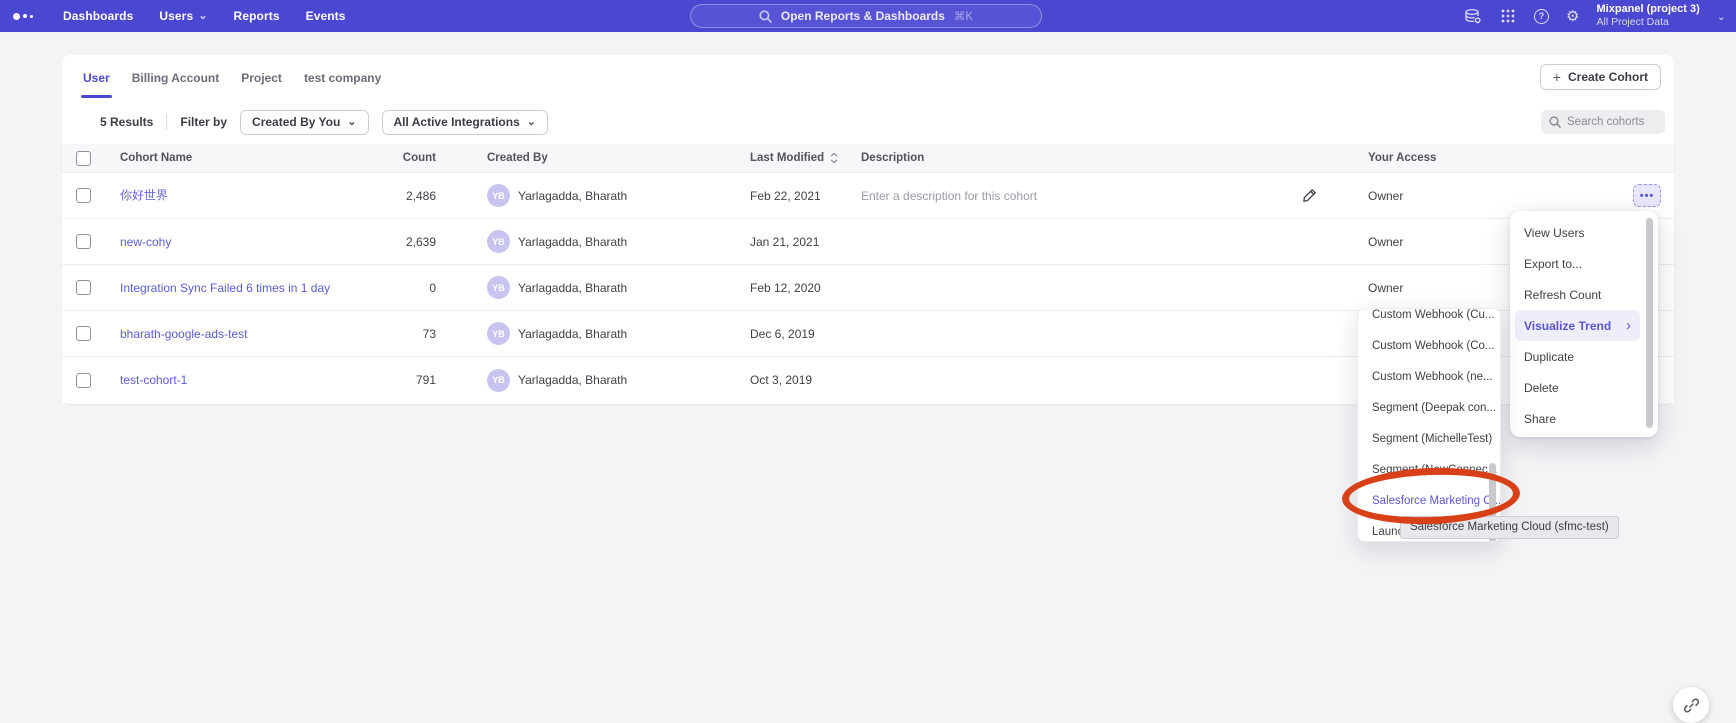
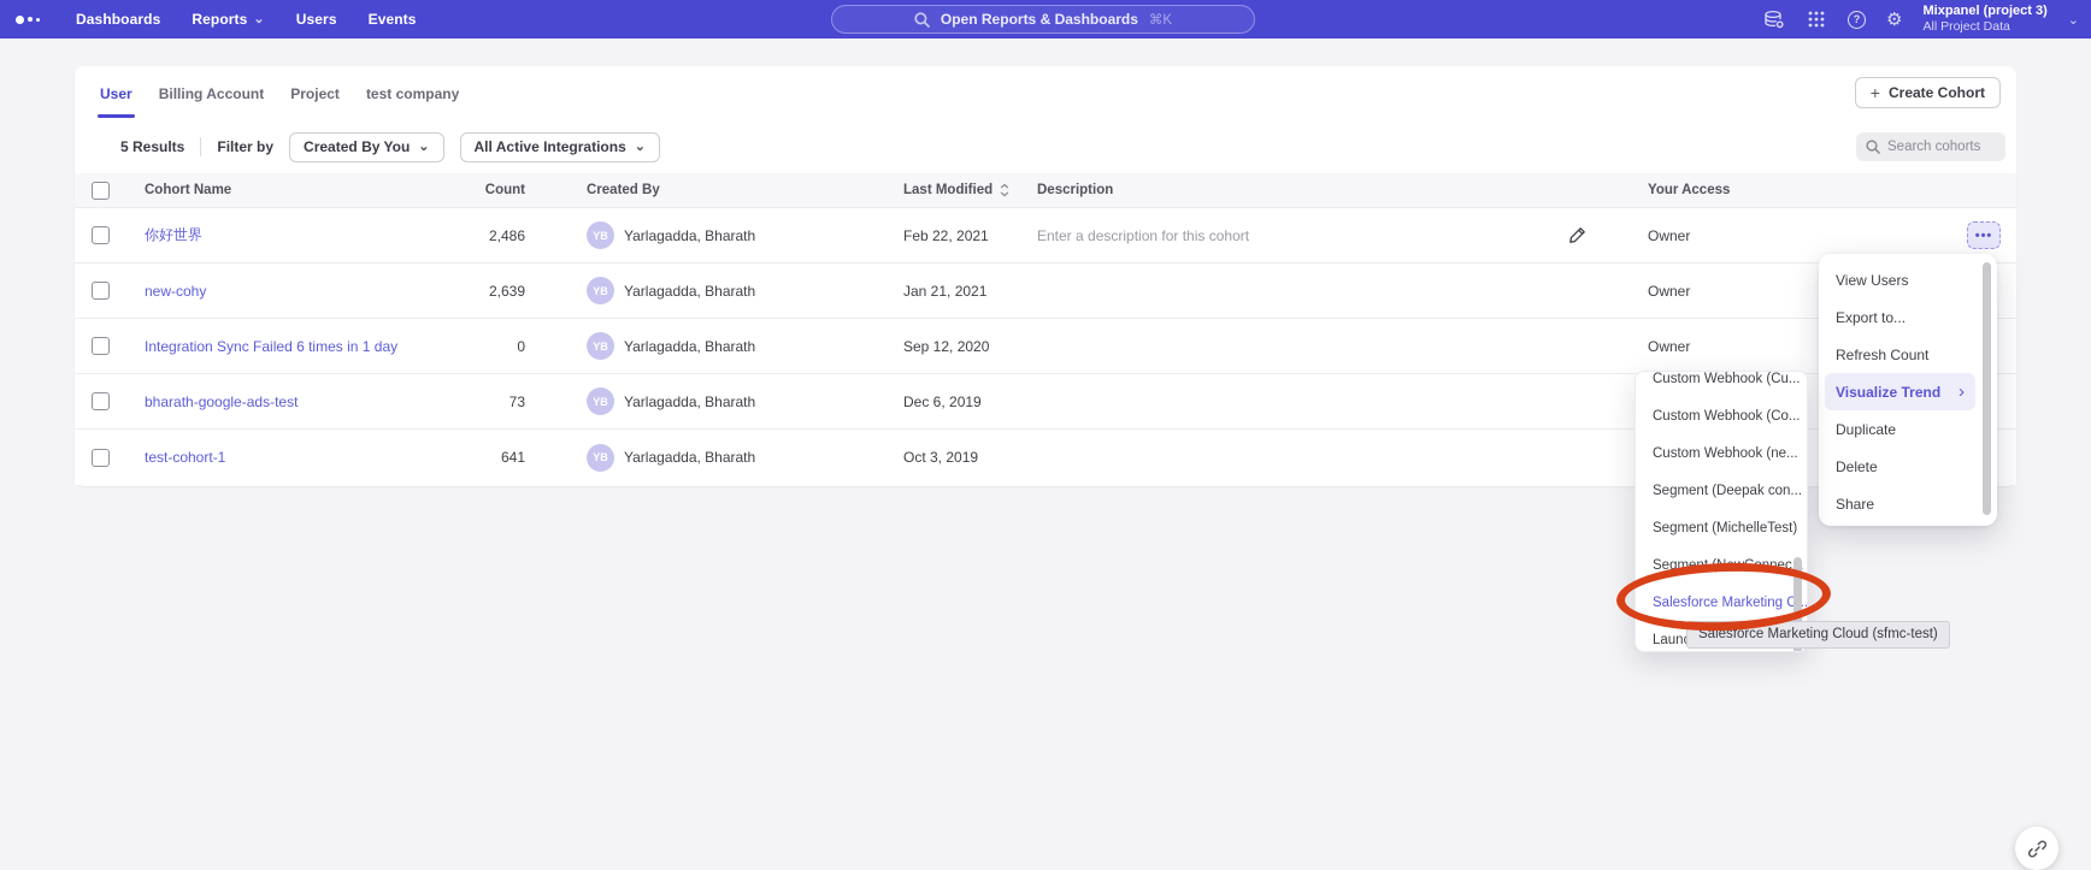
  Dashboards
- Users
+ Reports
  ⌄
- Reports
+ Users
  Events
  Open Reports & Dashboards
  ⌘K
  ?
  ⚙
  Mixpanel (project 3)
  All Project Data
  ⌄
  User
  Billing Account
  Project
  test company
  +
  Create Cohort
  5 Results
  Filter by
  Created By You
  ⌄
  All Active Integrations
  ⌄
  Search cohorts
  Cohort Name
  Count
  Created By
  Last Modified
  Description
  Your Access
  你好世界
  2,486
  YB
  Yarlagadda, Bharath
  Feb 22, 2021
  Enter a description for this cohort
  Owner
  •••
  new-cohy
  2,639
  YB
  Yarlagadda, Bharath
  Jan 21, 2021
  Owner
  Integration Sync Failed 6 times in 1 day
  0
  YB
  Yarlagadda, Bharath
- Feb 12, 2020
+ Sep 12, 2020
  Owner
  bharath-google-ads-test
  73
  YB
  Yarlagadda, Bharath
  Dec 6, 2019
  test-cohort-1
- 791
+ 641
  YB
  Yarlagadda, Bharath
  Oct 3, 2019
  View Users
  Export to...
  Refresh Count
  Visualize Trend
  ›
  Duplicate
  Delete
  Share
  Custom Webhook (Cu...
  Custom Webhook (Co...
  Custom Webhook (ne...
  Segment (Deepak con...
  Segment (MichelleTest)
  Segment (NewConnec
  Salesforce Marketing C..
  Salesforce Marketing Cloud (sfmc-test)
